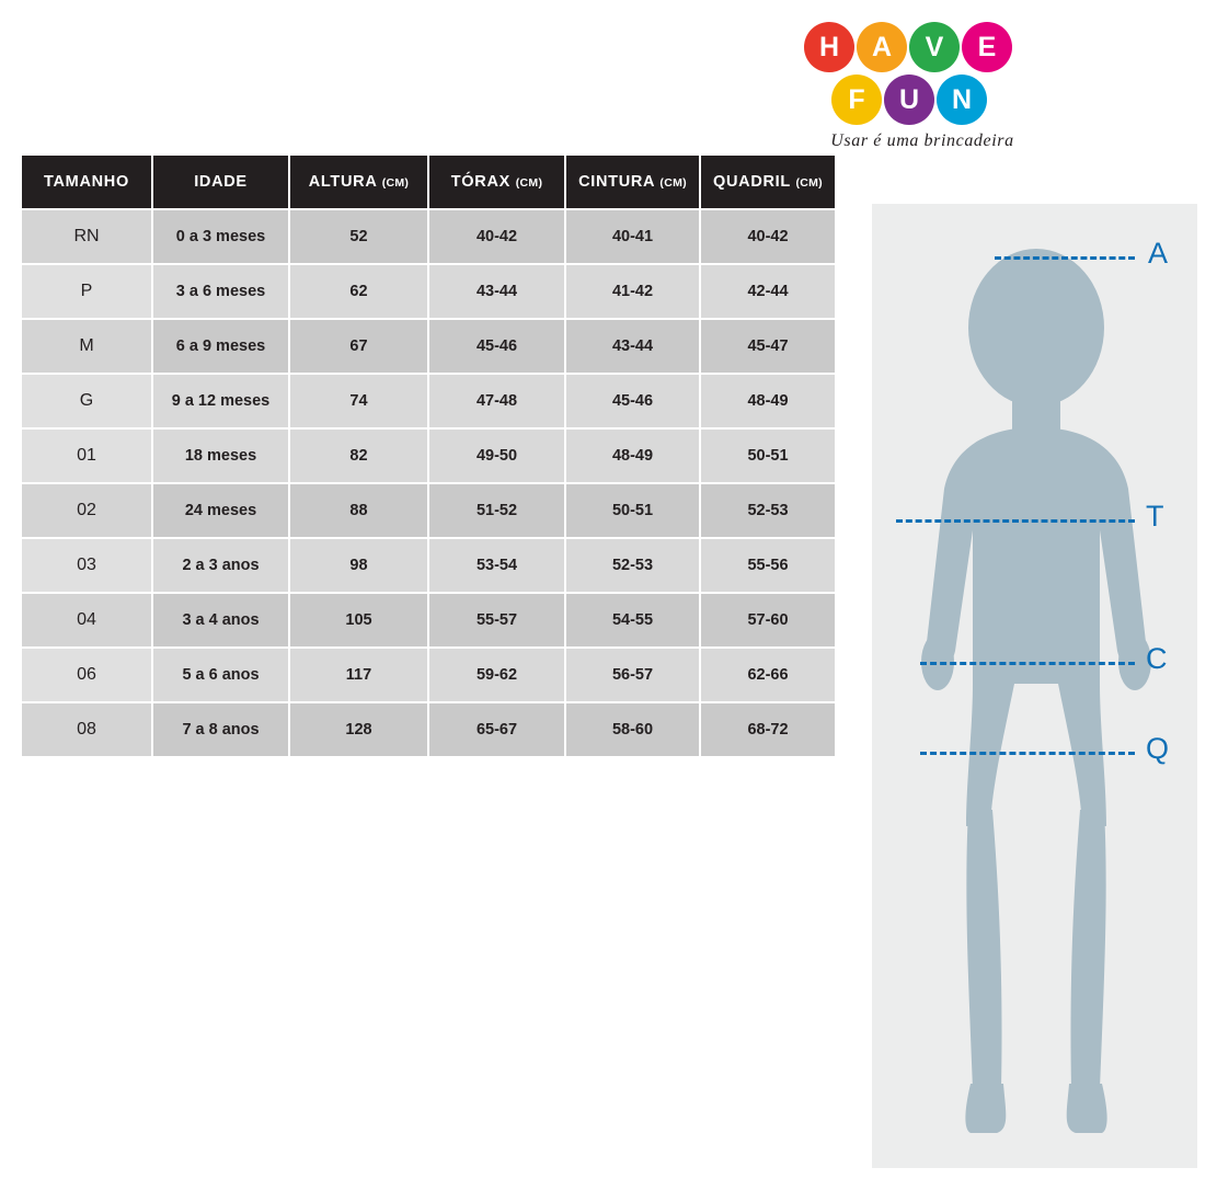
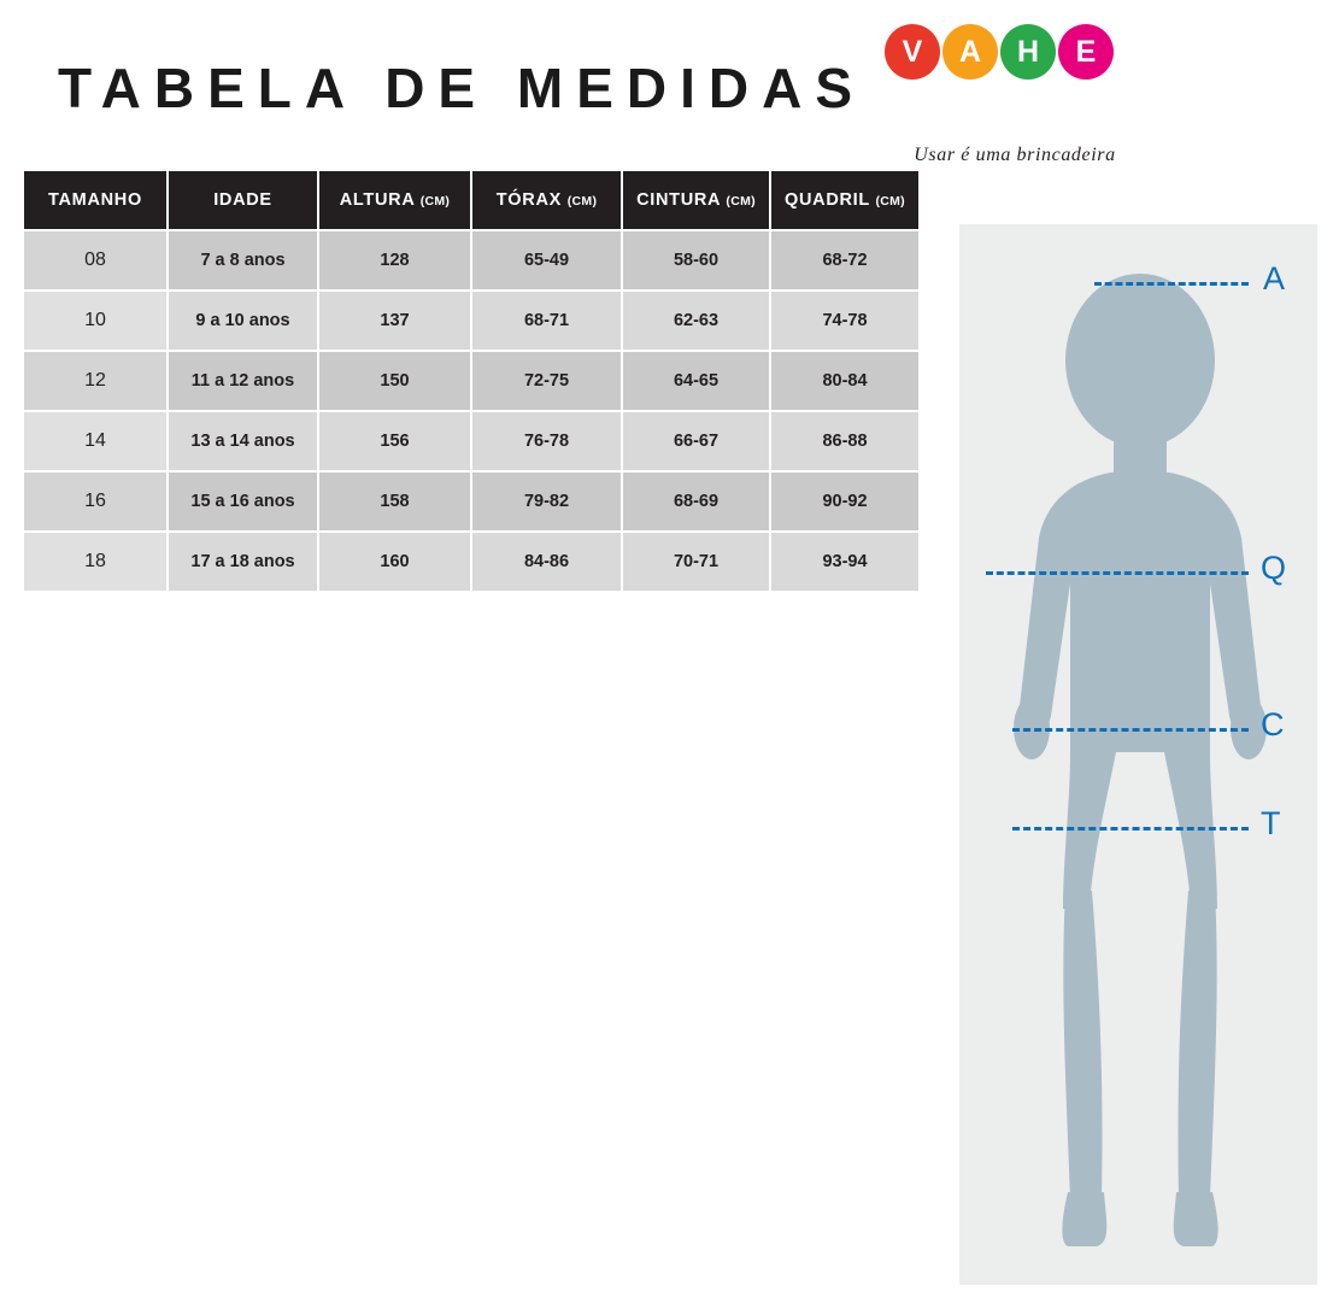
+ TABELA DE MEDIDAS
- H
+ V
  A
- V
+ H
  E
- F
- U
- N
  Usar é uma brincadeira
  TAMANHO	IDADE	ALTURA (CM)	TÓRAX (CM)	CINTURA (CM)	QUADRIL (CM)
- RN	0 a 3 meses	52	40-42	40-41	40-42
- P	3 a 6 meses	62	43-44	41-42	42-44
- M	6 a 9 meses	67	45-46	43-44	45-47
- G	9 a 12 meses	74	47-48	45-46	48-49
- 01	18 meses	82	49-50	48-49	50-51
- 02	24 meses	88	51-52	50-51	52-53
- 03	2 a 3 anos	98	53-54	52-53	55-56
- 04	3 a 4 anos	105	55-57	54-55	57-60
- 06	5 a 6 anos	117	59-62	56-57	62-66
- 08	7 a 8 anos	128	65-67	58-60	68-72
+ 08	7 a 8 anos	128	65-49	58-60	68-72
+ 10	9 a 10 anos	137	68-71	62-63	74-78
+ 12	11 a 12 anos	150	72-75	64-65	80-84
+ 14	13 a 14 anos	156	76-78	66-67	86-88
+ 16	15 a 16 anos	158	79-82	68-69	90-92
+ 18	17 a 18 anos	160	84-86	70-71	93-94
  A
- T
+ Q
  C
- Q
+ T
